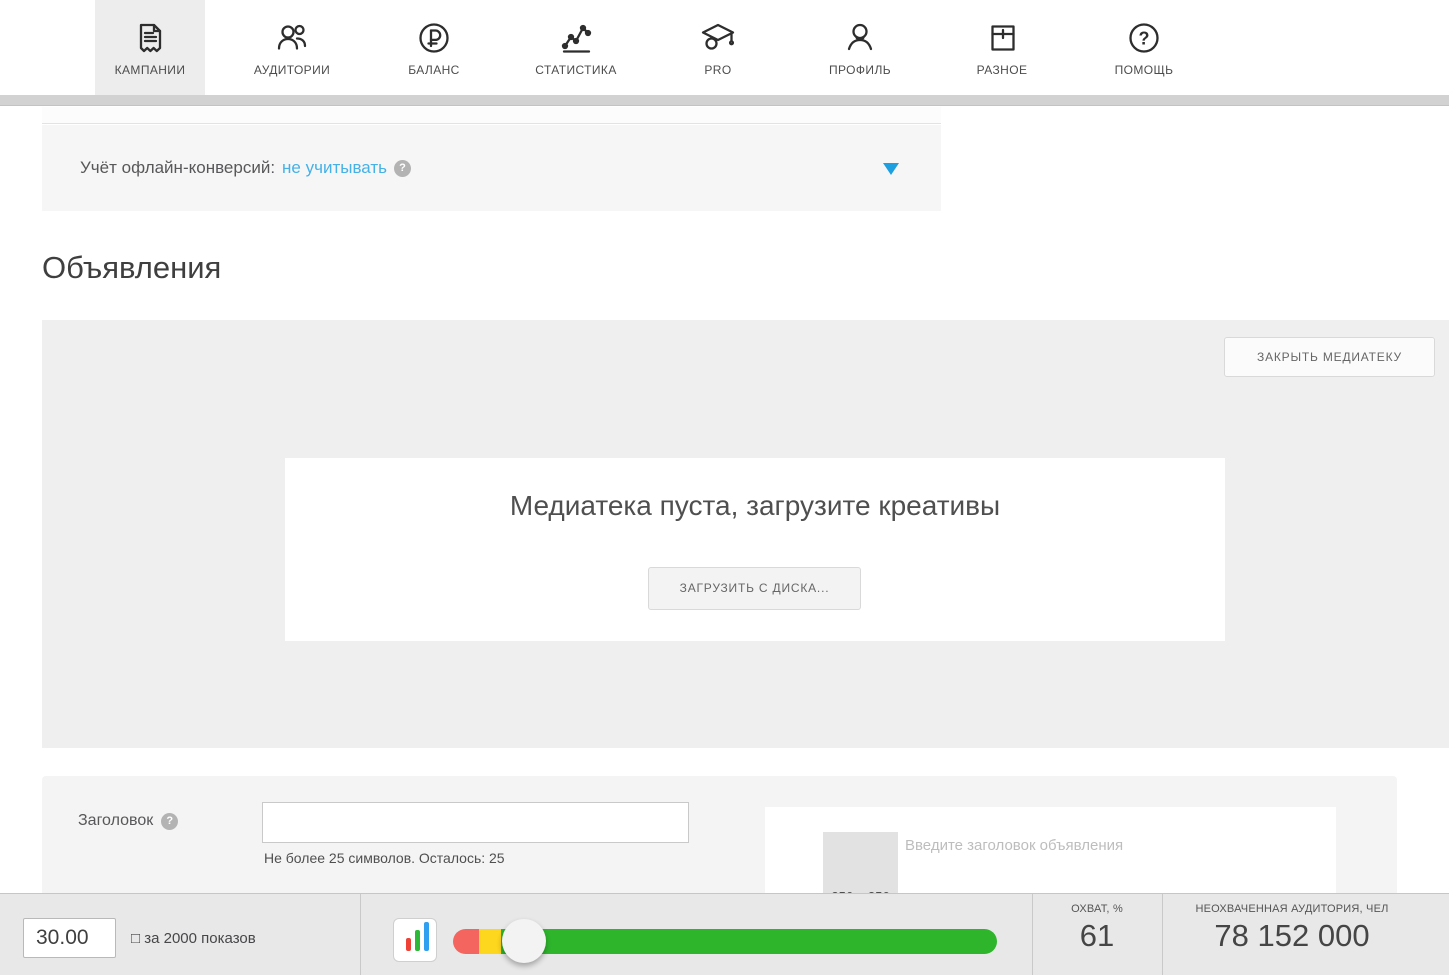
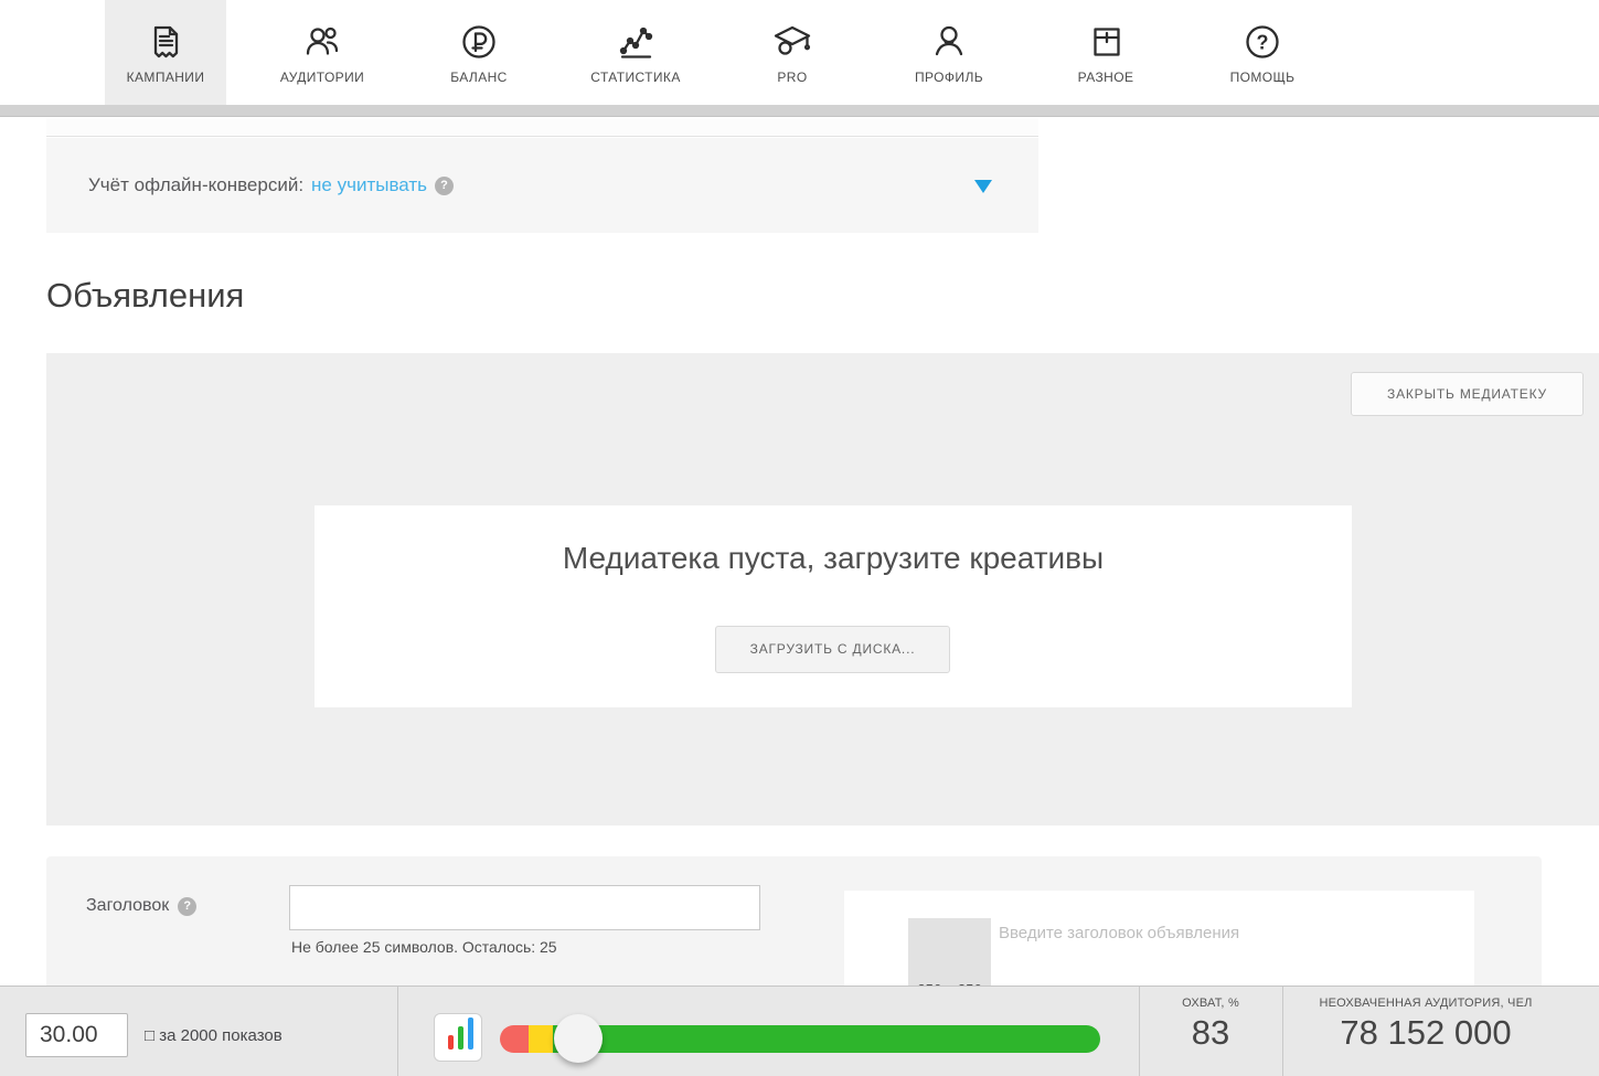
  КАМПАНИИ
  АУДИТОРИИ
  БАЛАНС
  СТАТИСТИКА
  PRO
  ПРОФИЛЬ
  РАЗНОЕ
  ?
  ПОМОЩЬ
  Учёт офлайн-конверсий:
  не учитывать
  ?
  Объявления
  ЗАКРЫТЬ МЕДИАТЕКУ
  Медиатека пуста, загрузите креативы
  ЗАГРУЗИТЬ С ДИСКА...
  Заголовок
  ?
  Не более 25 символов. Осталось: 25
  Введите заголовок объявления
  30.00
  □ за 2000 показов
  ОХВАТ, %
- 61
+ 83
  НЕОХВАЧЕННАЯ АУДИТОРИЯ, ЧЕЛ
  78 152 000
